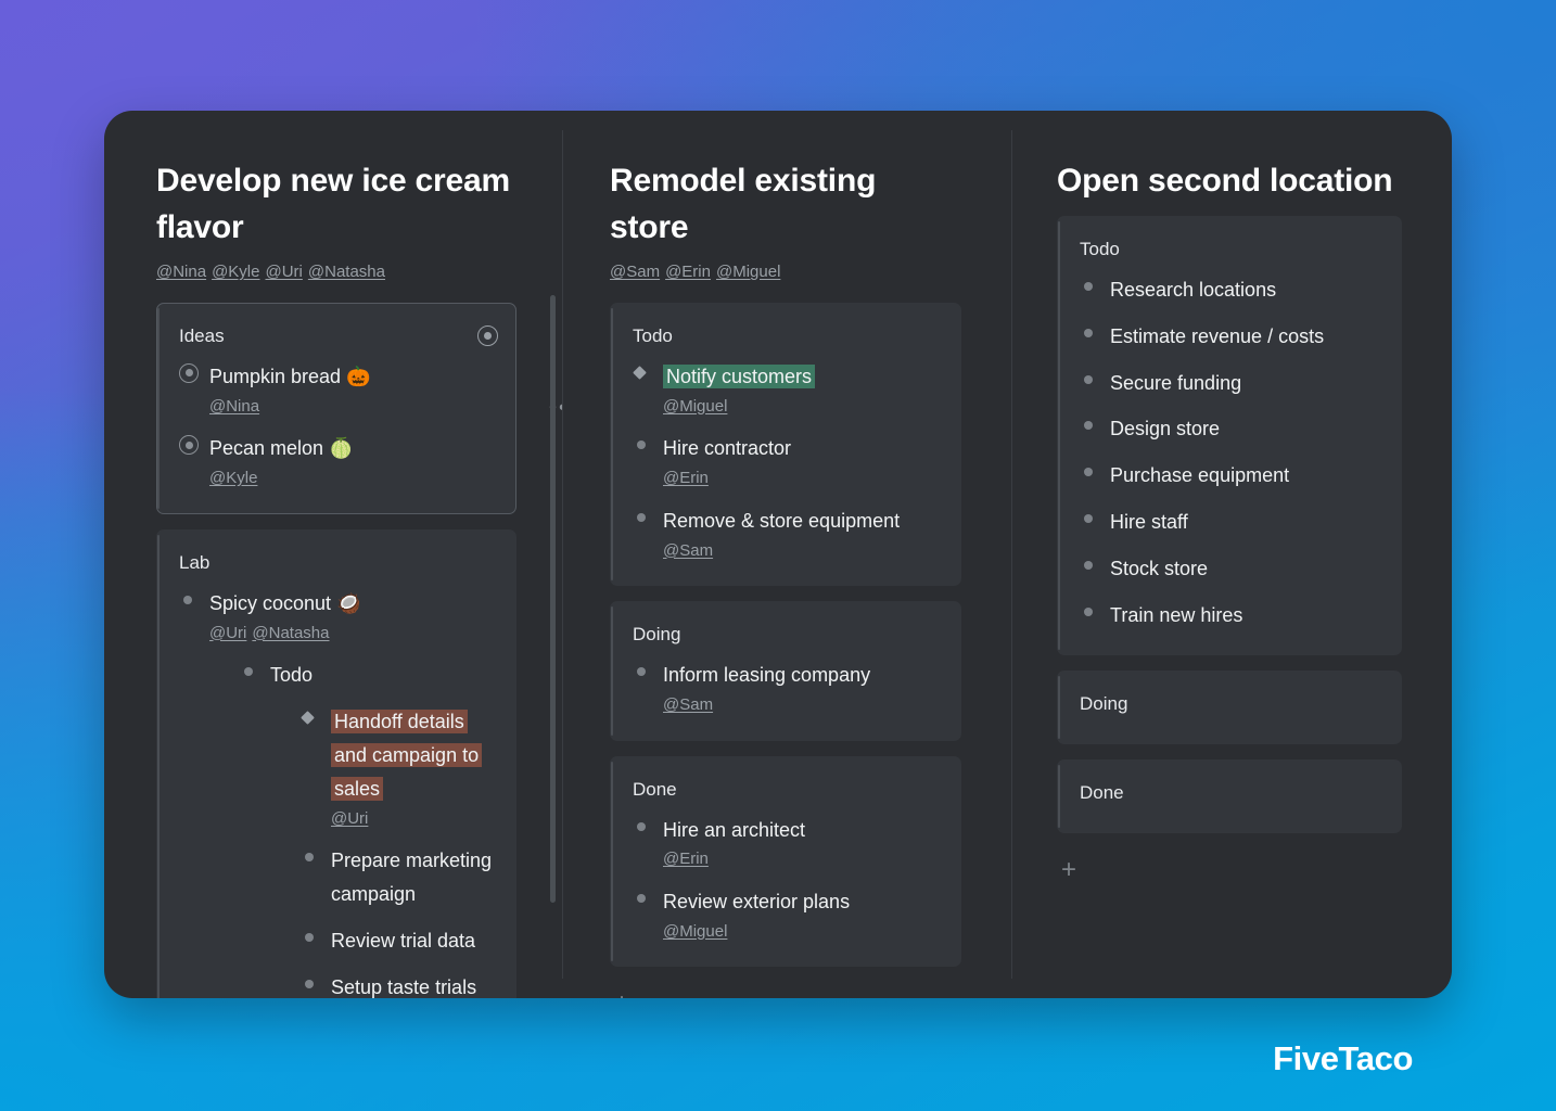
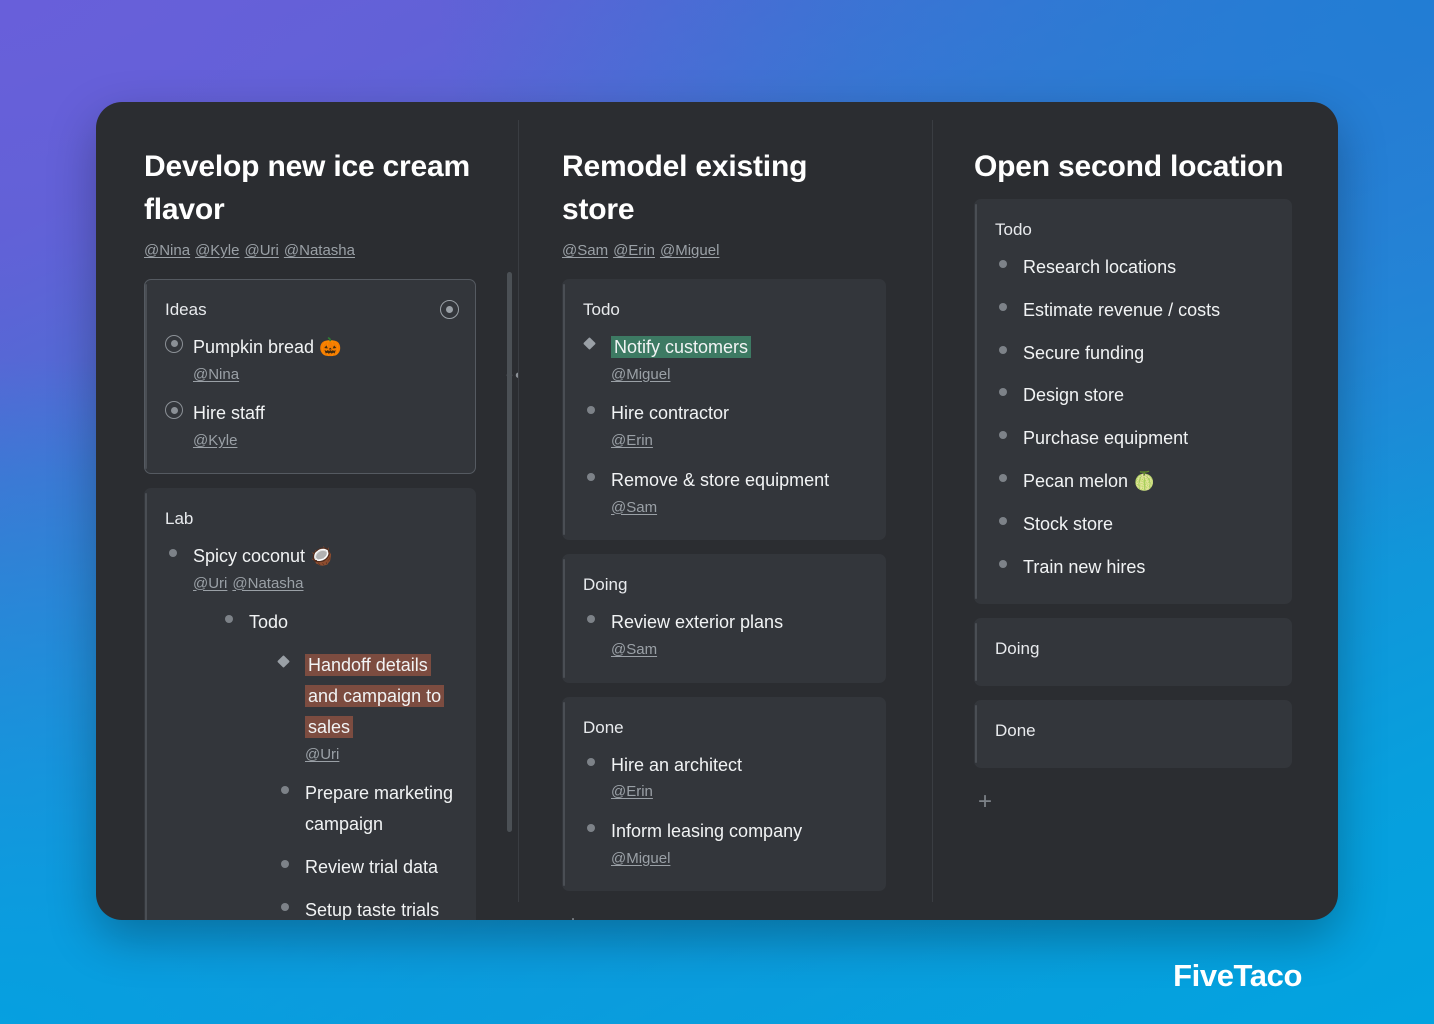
  Develop new ice cream flavor
  @Nina @Kyle @Uri @Natasha
  Ideas
  Pumpkin bread 🎃
  @Nina
- Pecan melon 🍈
+ Hire staff
  @Kyle
  Lab
  Spicy coconut 🥥
  @Uri @Natasha
  Todo
  Handoff details and campaign to sales
  @Uri
  Prepare marketing campaign
  Review trial data
  Setup taste trials
  Remodel existing store
  @Sam @Erin @Miguel
  Todo
  Notify customers
  @Miguel
  Hire contractor
  @Erin
  Remove & store equipment
  @Sam
  Doing
- Inform leasing company
+ Review exterior plans
  @Sam
  Done
  Hire an architect
  @Erin
- Review exterior plans
+ Inform leasing company
  @Miguel
  Open second location
  Todo
  Research locations
  Estimate revenue / costs
  Secure funding
  Design store
  Purchase equipment
- Hire staff
+ Pecan melon 🍈
  Stock store
  Train new hires
  Doing
  Done
  +
  FiveTaco
